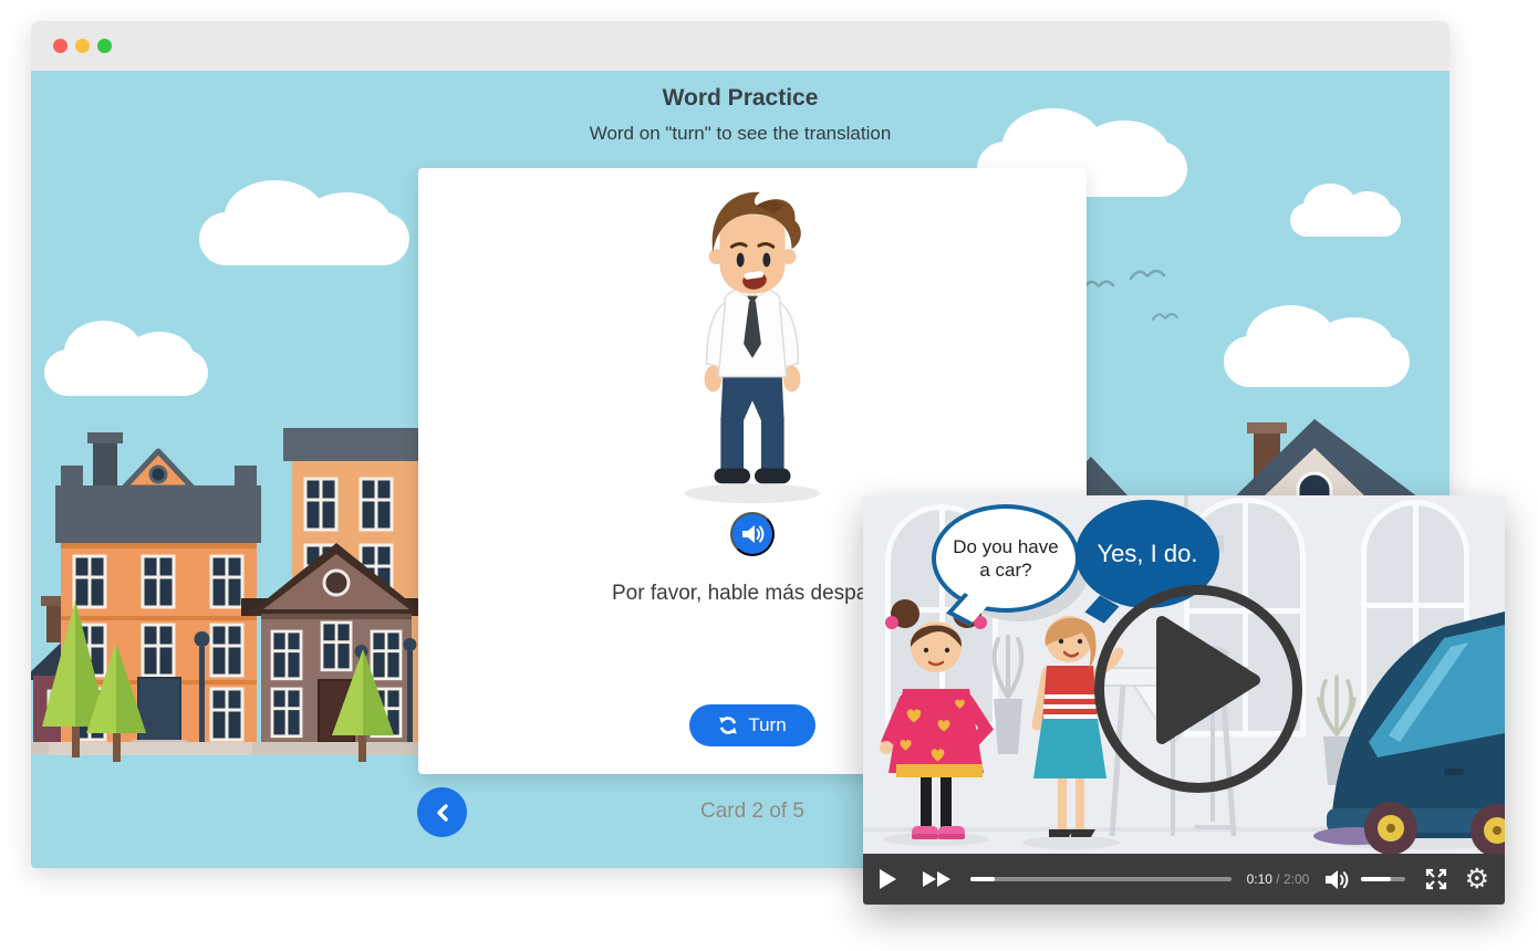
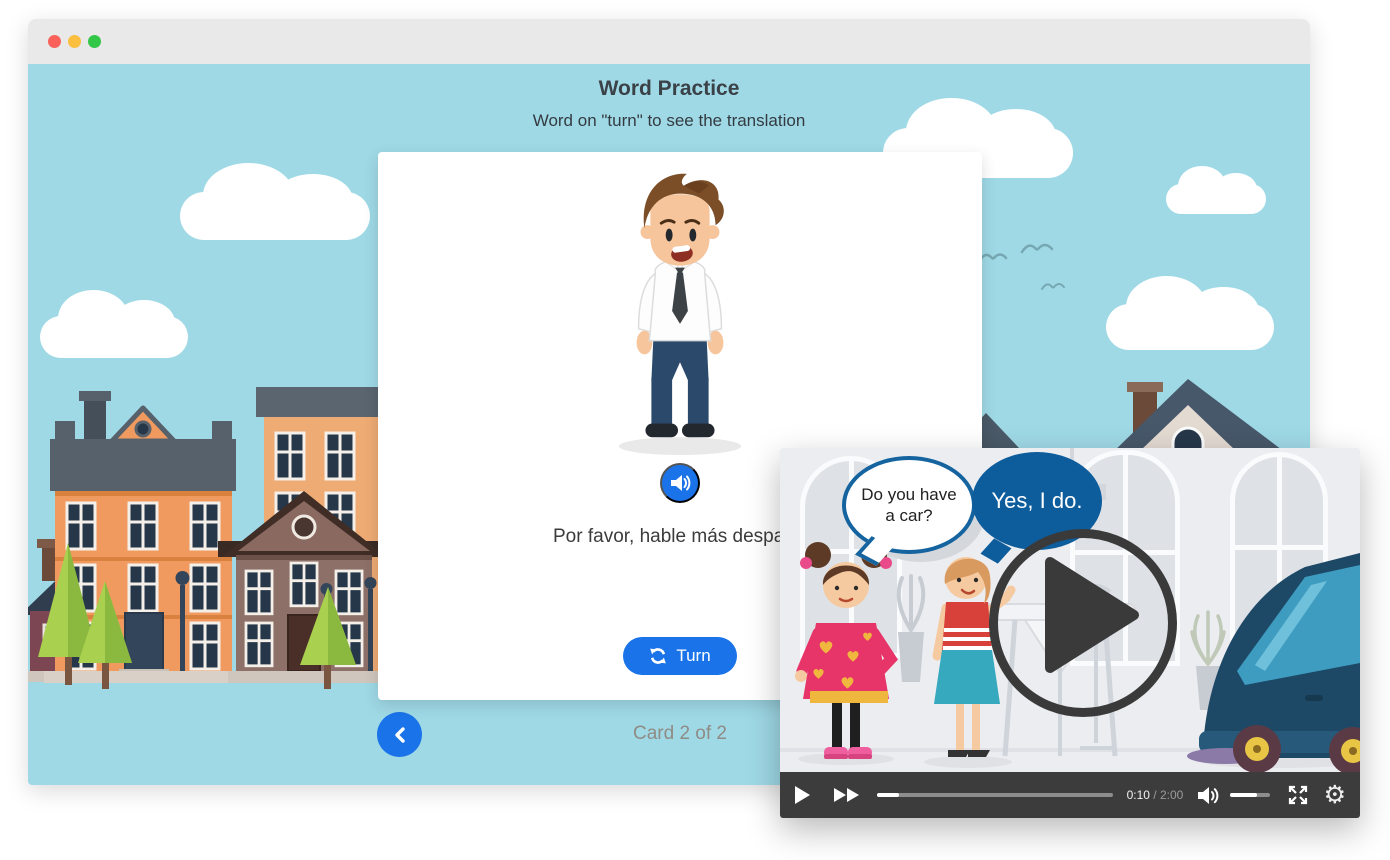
  Word Practice
  Word on "turn" to see the translation
  Por favor, hable más desp
  Turn
- Card 2 of 5
+ Card 2 of 2
  Do you have
  a car?
  Yes, I do.
  0:10 / 2:00
  ⚙
